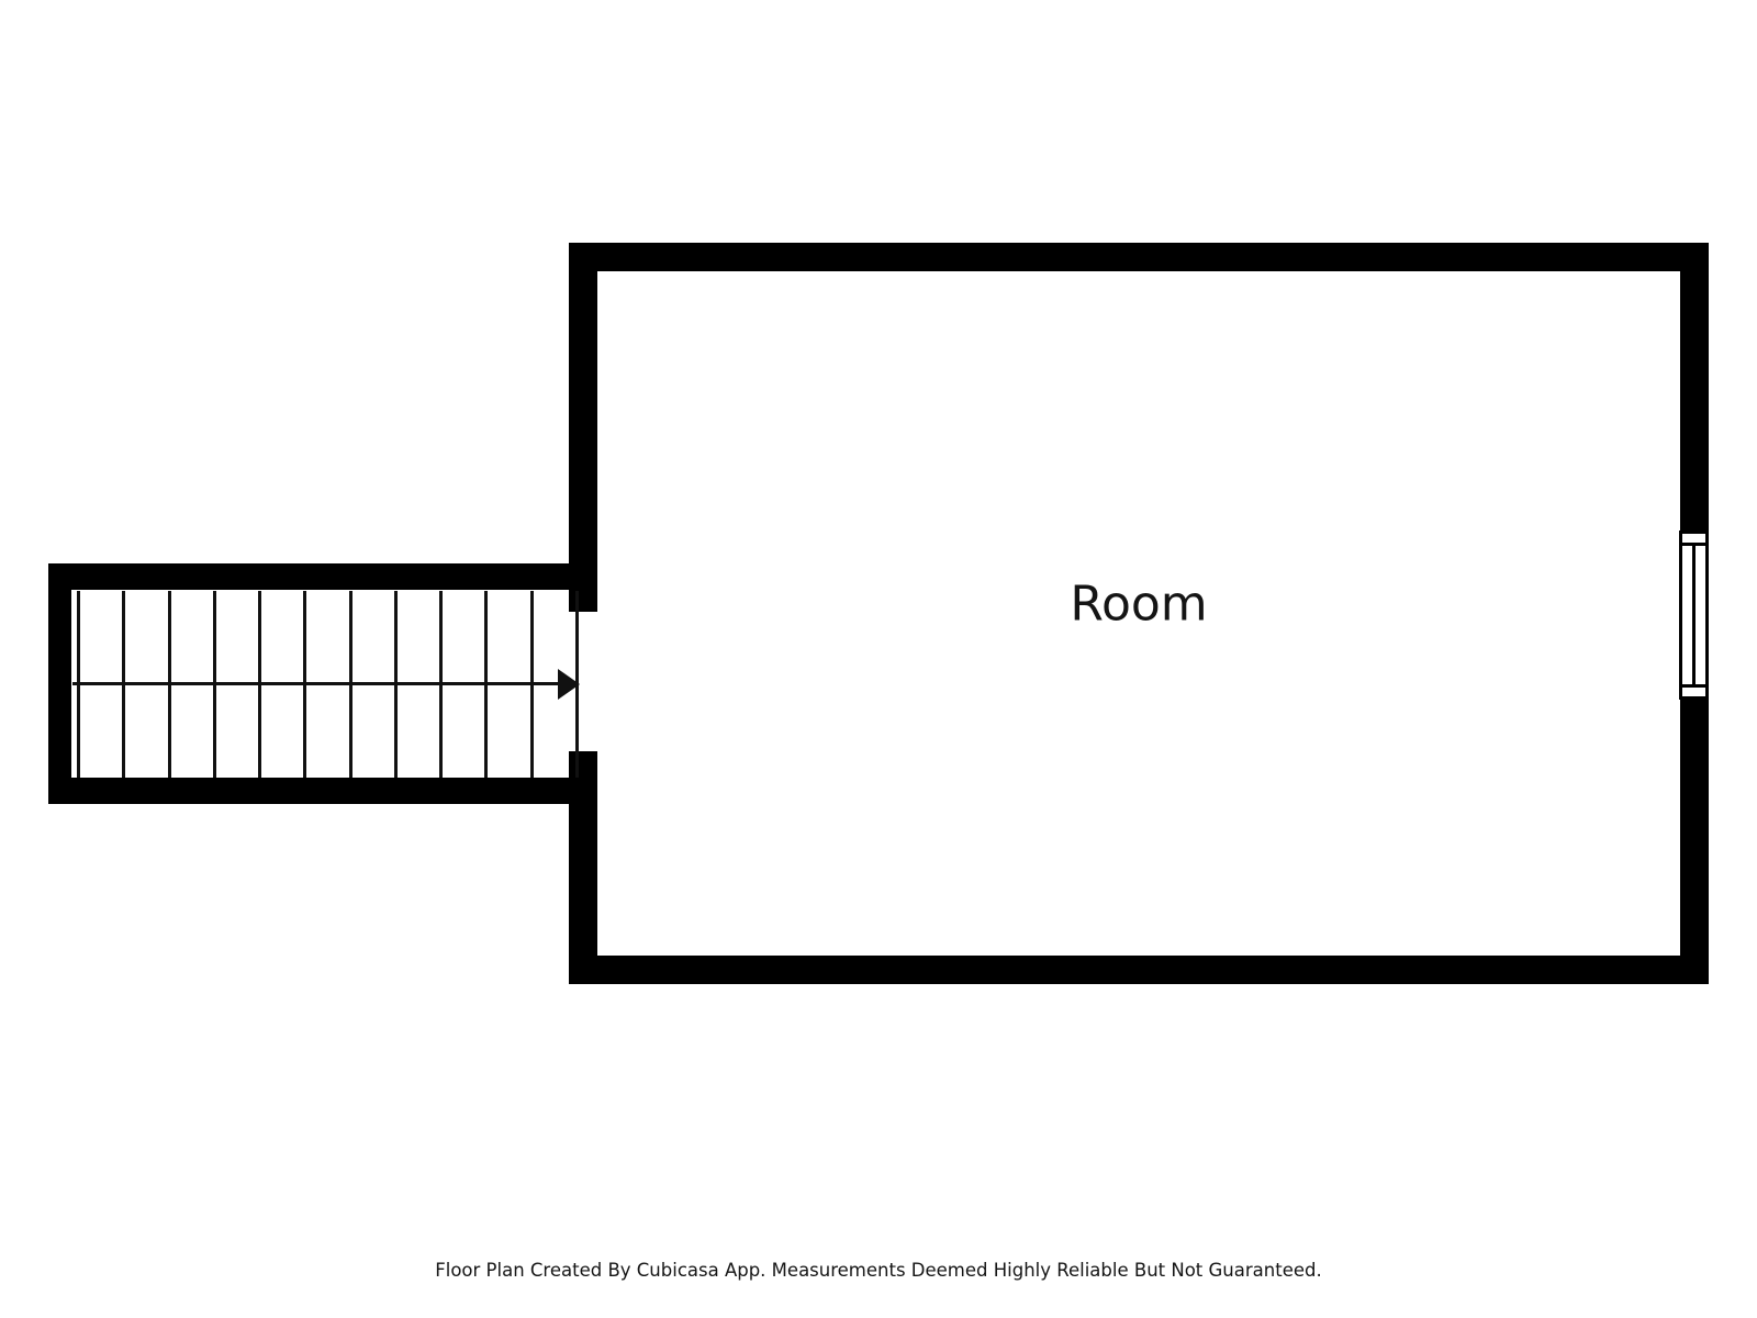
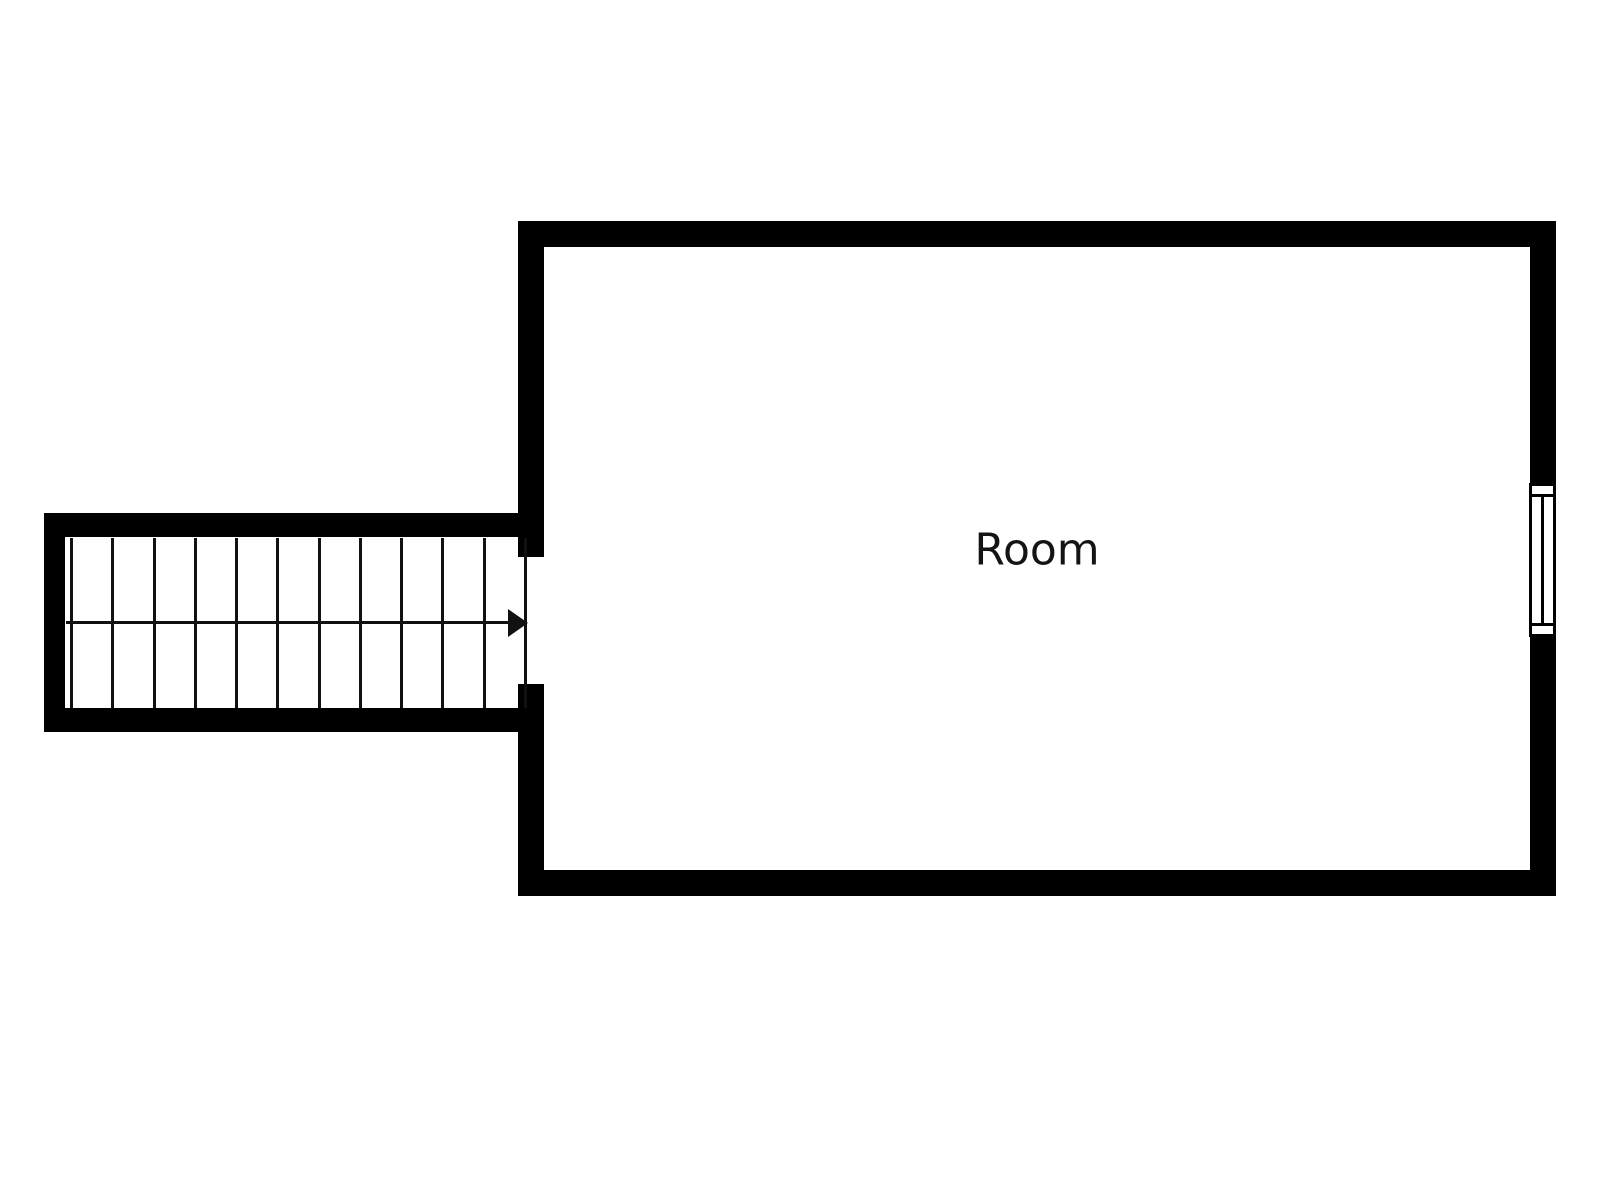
  Room
- Floor Plan Created By Cubicasa App. Measurements Deemed Highly Reliable But Not Guaranteed.
